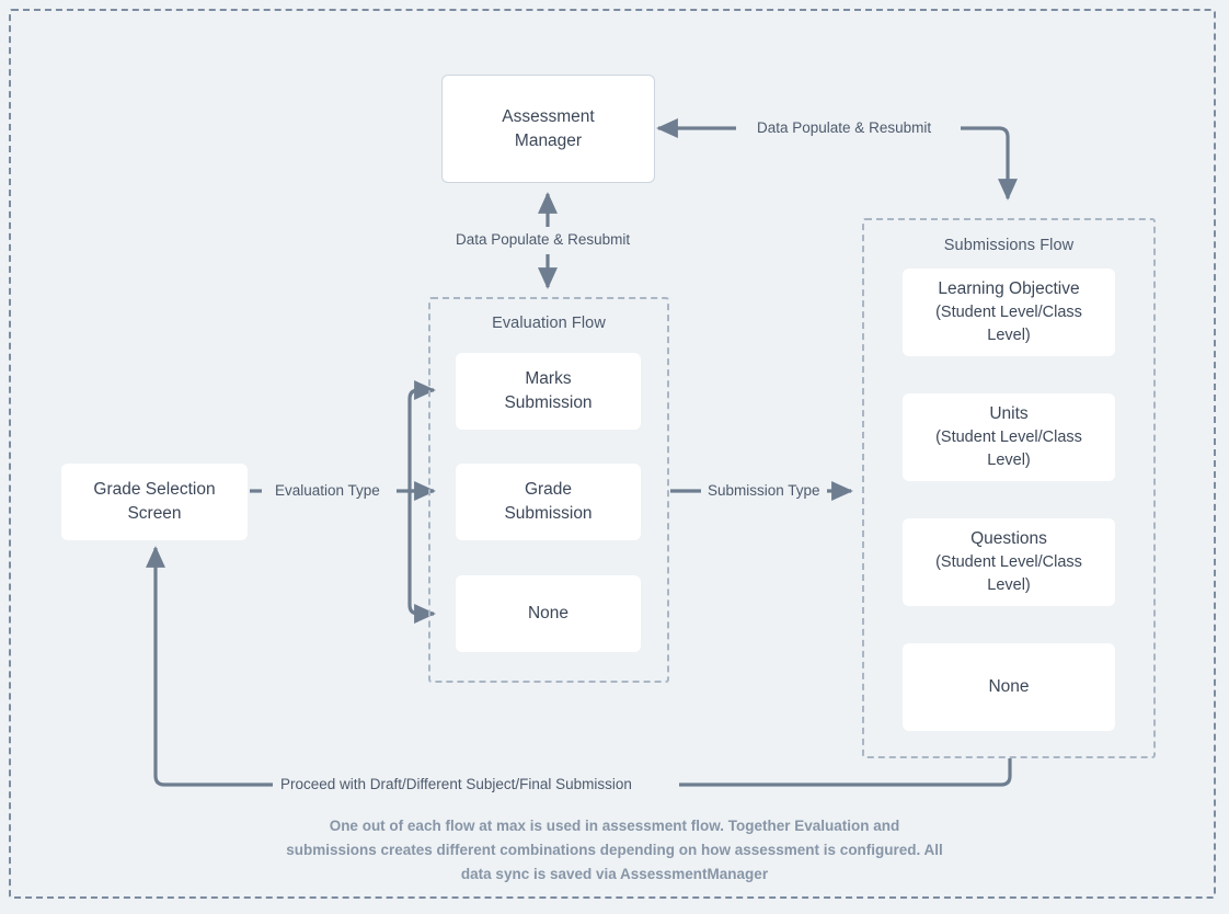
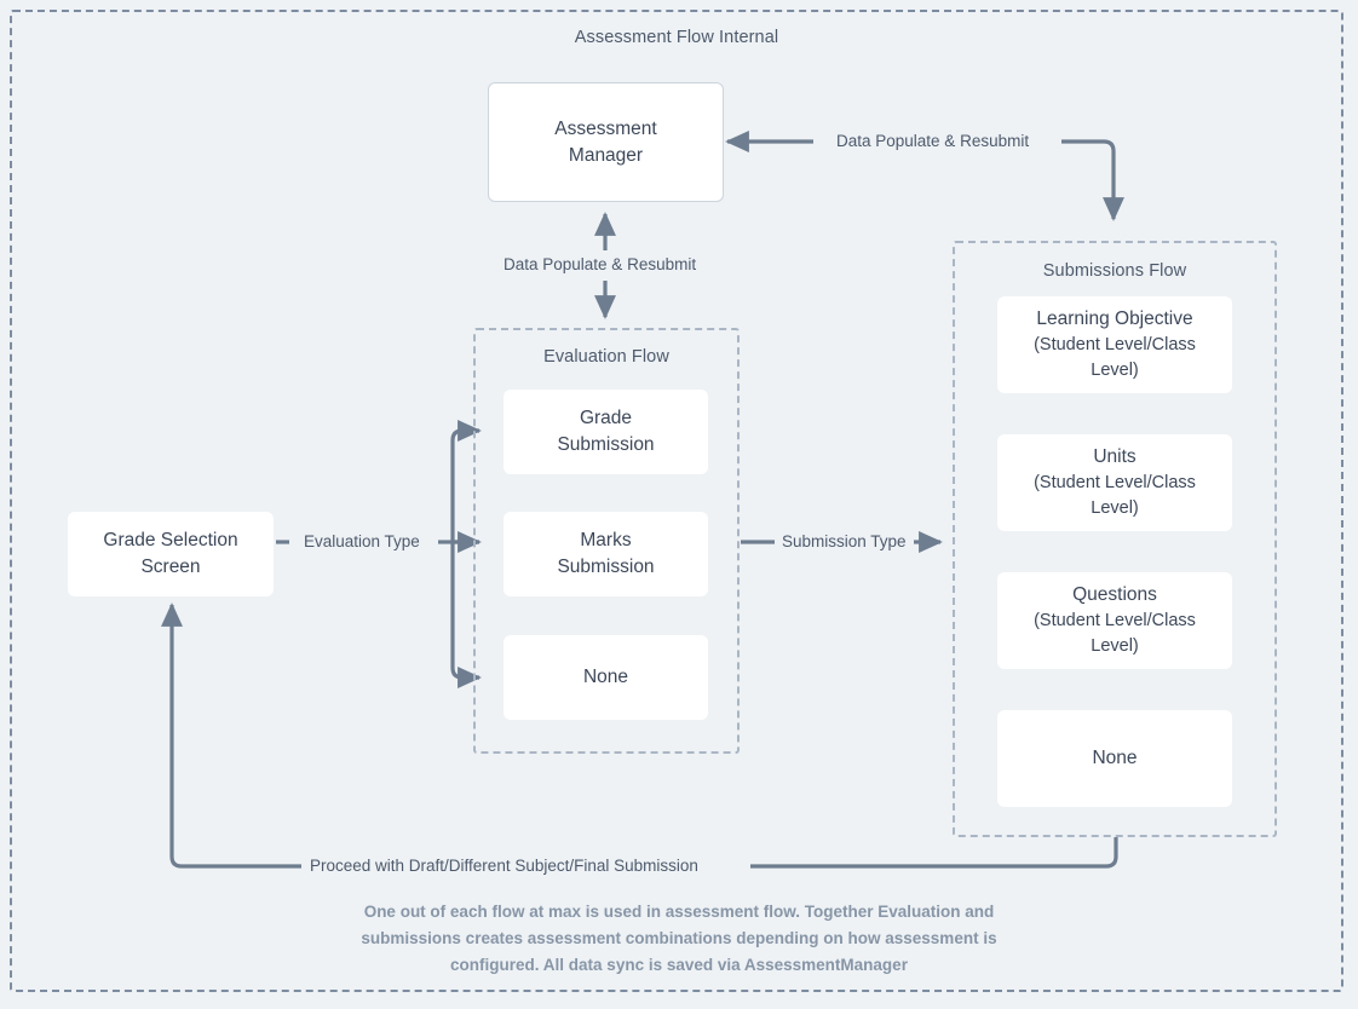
+ Assessment Flow Internal
  Assessment
  Manager
  Grade Selection
  Screen
  Evaluation Flow
- Marks
+ Grade
  Submission
- Grade
+ Marks
  Submission
  None
  Submissions Flow
  Learning Objective
  (Student Level/Class
  Level)
  Units
  (Student Level/Class
  Level)
  Questions
  (Student Level/Class
  Level)
  None
  Data Populate & Resubmit
  Data Populate & Resubmit
  Evaluation Type
  Submission Type
  Proceed with Draft/Different Subject/Final Submission
- One out of each flow at max is used in assessment flow. Together Evaluation and submissions creates different combinations depending on how assessment is configured. All data sync is saved via AssessmentManager
+ One out of each flow at max is used in assessment flow. Together Evaluation and submissions creates assessment combinations depending on how assessment is configured. All data sync is saved via AssessmentManager
